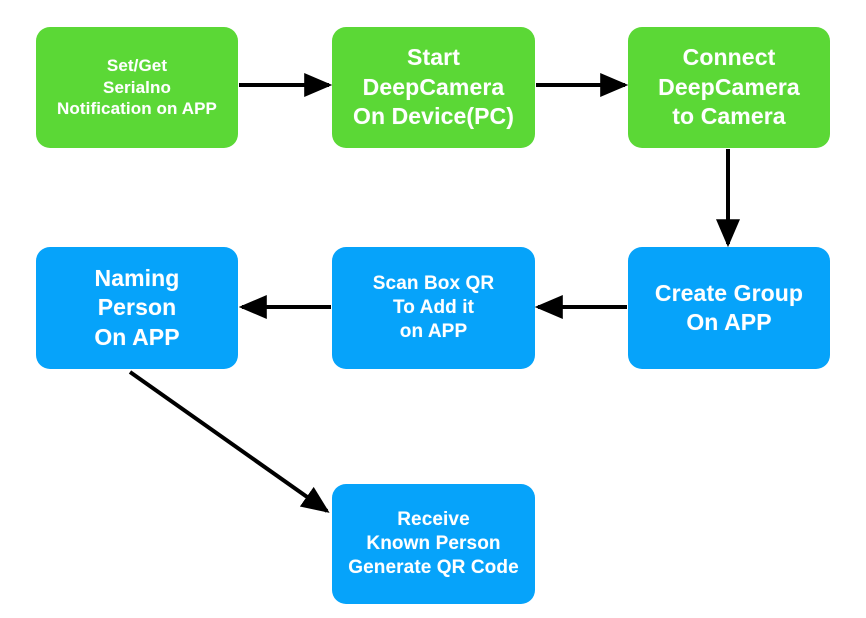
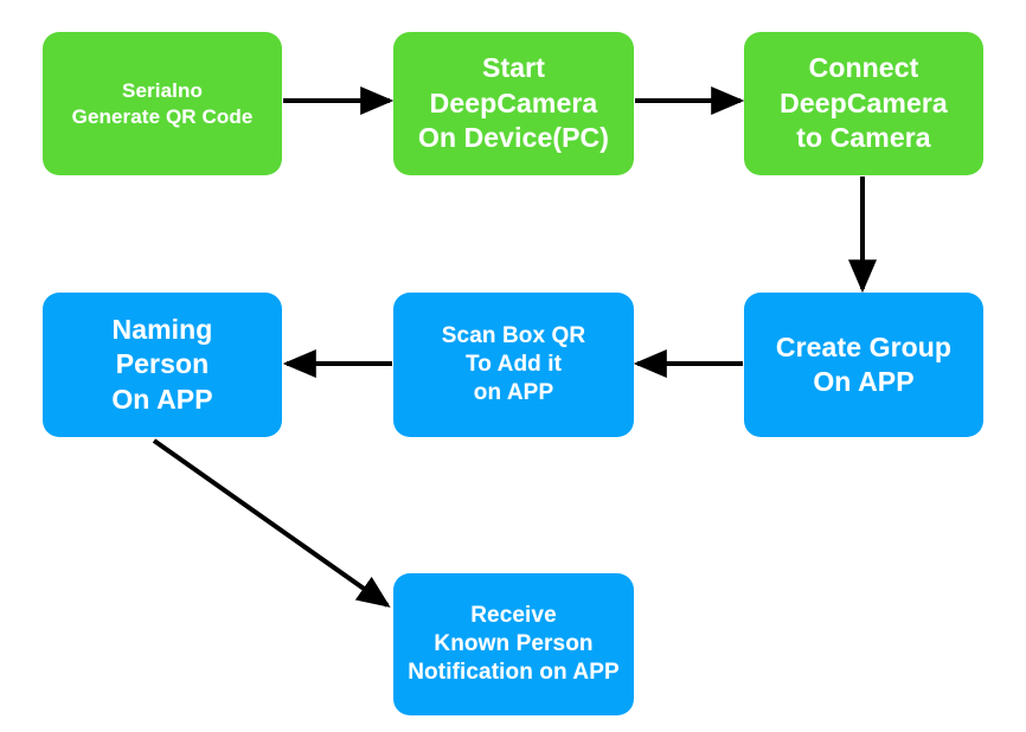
- Set/Get
  Serialno
- Notification on APP
+ Generate QR Code
  Start
  DeepCamera
  On Device(PC)
  Connect
  DeepCamera
  to Camera
  Naming
  Person
  On APP
  Scan Box QR
  To Add it
  on APP
  Create Group
  On APP
  Receive
  Known Person
- Generate QR Code
+ Notification on APP
